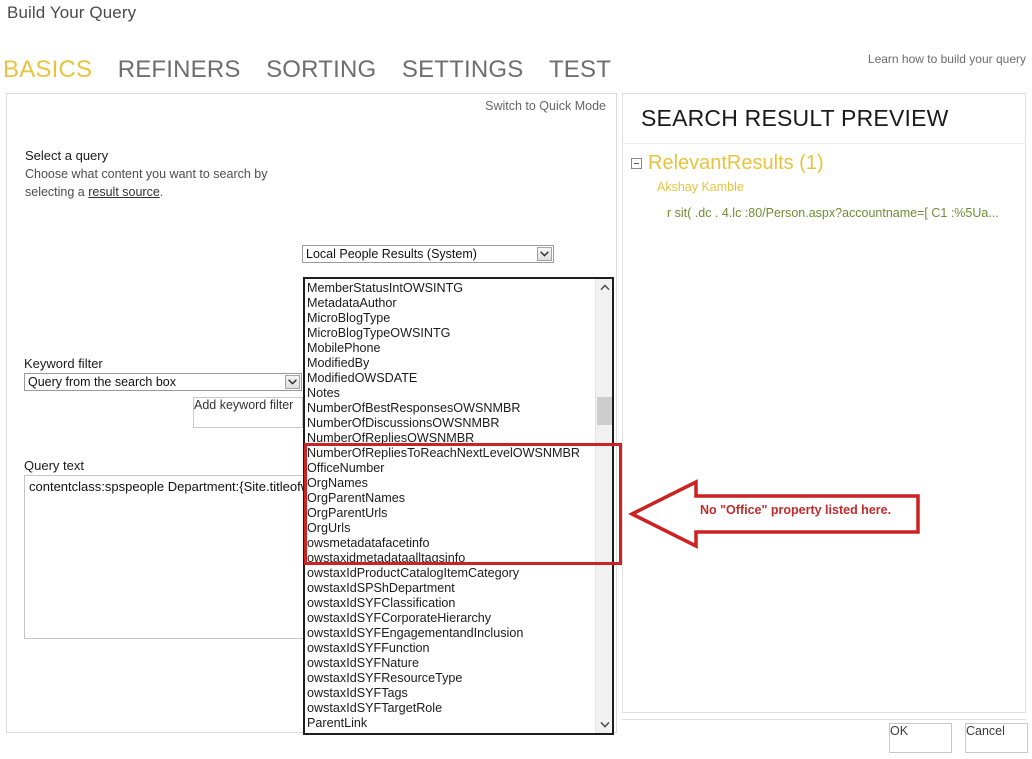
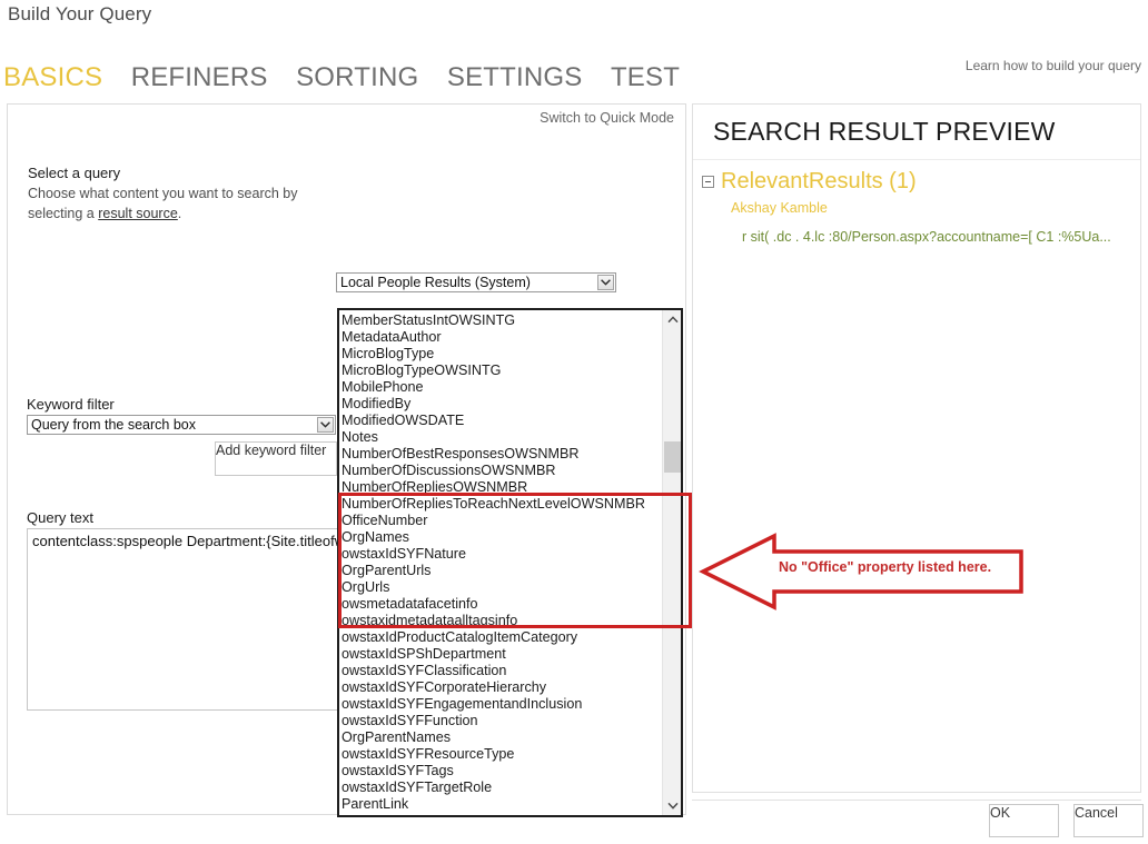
  Build Your Query
  BASICS REFINERS SORTING SETTINGS TEST
  Learn how to build your query
  Switch to Quick Mode
  Select a query
  Choose what content you want to search by selecting a result source.
  Local People Results (System)
  Keyword filter
  Query from the search box
  Add keyword filter
  Query text
  contentclass:spspeople Department:{Site.titleof
  MemberStatusIntOWSINTG
  MetadataAuthor
  MicroBlogType
  MicroBlogTypeOWSINTG
  MobilePhone
  ModifiedBy
  ModifiedOWSDATE
  Notes
  NumberOfBestResponsesOWSNMBR
  NumberOfDiscussionsOWSNMBR
  NumberOfRepliesOWSNMBR
  NumberOfRepliesToReachNextLevelOWSNMBR
  OfficeNumber
  OrgNames
- OrgParentNames
+ owstaxIdSYFNature
  OrgParentUrls
  OrgUrls
  owsmetadatafacetinfo
  owstaxidmetadataalltagsinfo
  owstaxIdProductCatalogItemCategory
  owstaxIdSPShDepartment
  owstaxIdSYFClassification
  owstaxIdSYFCorporateHierarchy
  owstaxIdSYFEngagementandInclusion
  owstaxIdSYFFunction
- owstaxIdSYFNature
+ OrgParentNames
  owstaxIdSYFResourceType
  owstaxIdSYFTags
  owstaxIdSYFTargetRole
  ParentLink
  SEARCH RESULT PREVIEW
  RelevantResults (1)
  Akshay Kamble
  r sit( .dc . 4.lc :80/Person.aspx?accountname=[ C1 :%5Ua...
  OK
  Cancel
  No "Office" property listed here.
